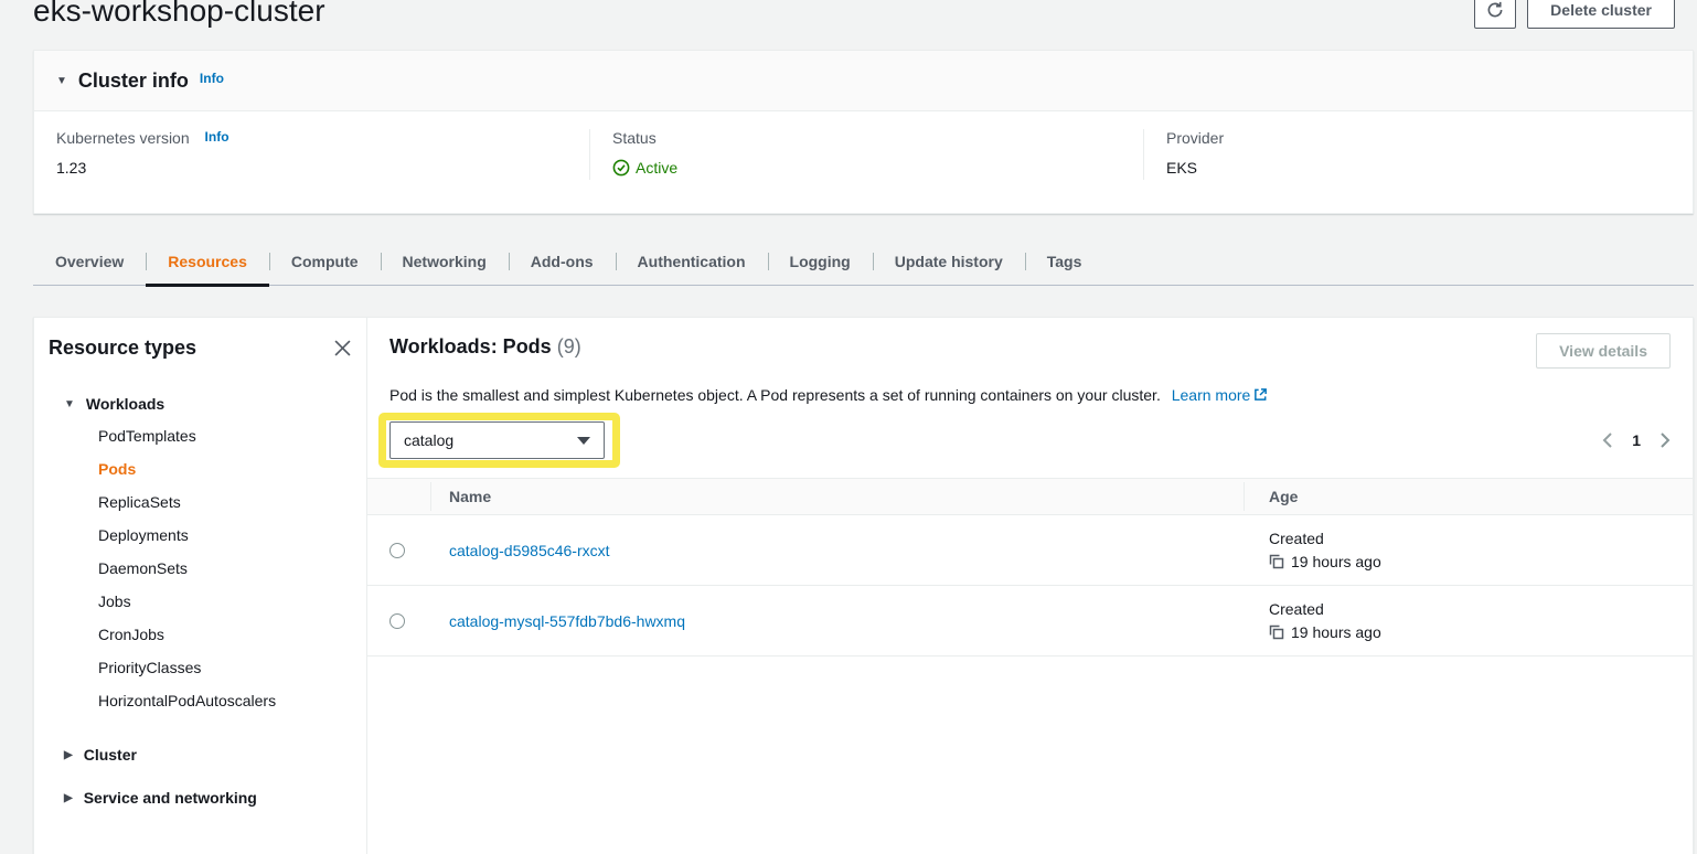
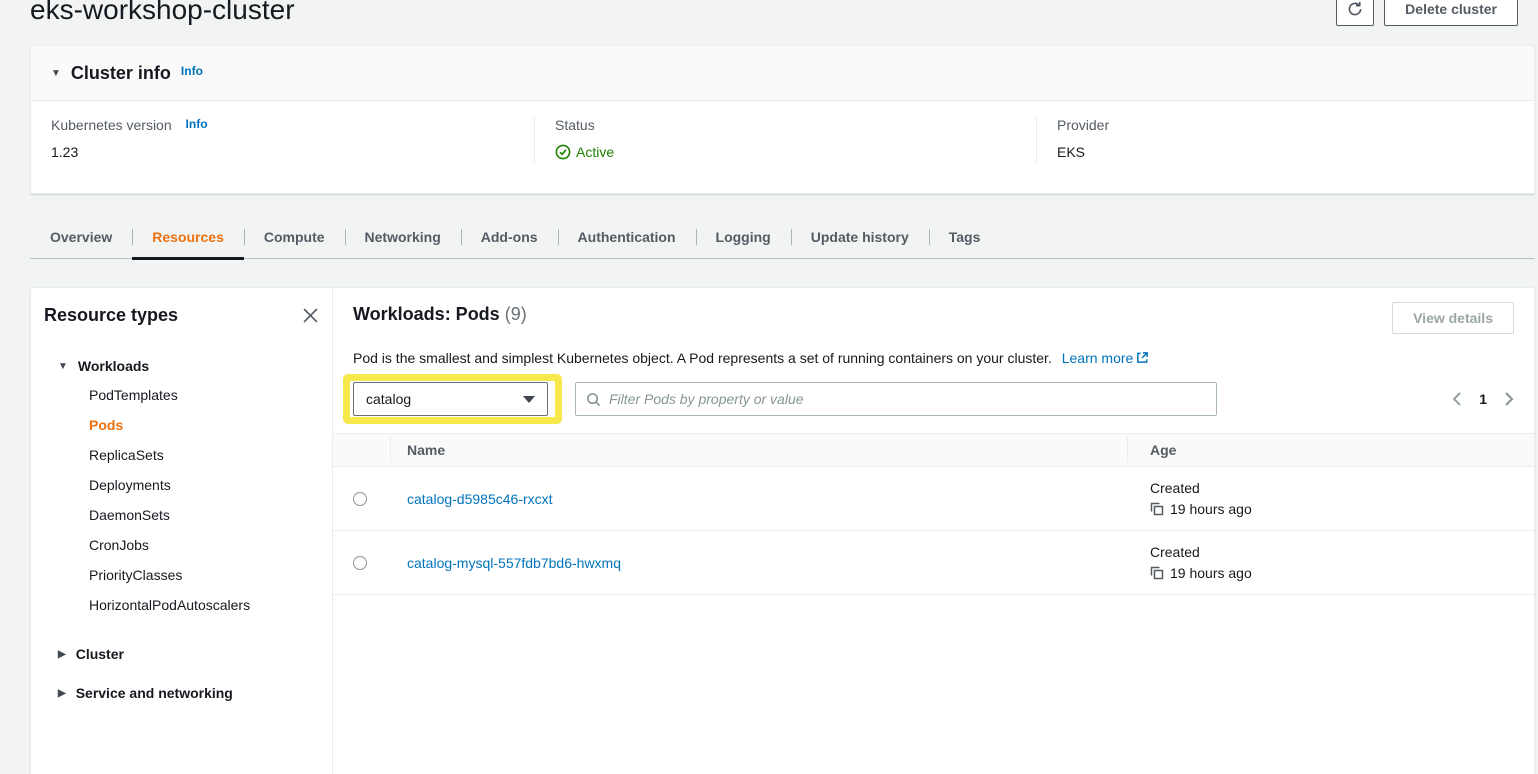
  eks-workshop-cluster
  Delete cluster
  ▼
  Cluster info
  Info
  Kubernetes version Info
  1.23
  Status
  Active
  Provider
  EKS
  Overview
  Resources
  Compute
  Networking
  Add-ons
  Authentication
  Logging
  Update history
  Tags
  Resource types
  ▼
  Workloads
  PodTemplates
  Pods
  ReplicaSets
  Deployments
  DaemonSets
- Jobs
  CronJobs
  PriorityClasses
  HorizontalPodAutoscalers
  ▶
  Cluster
  ▶
  Service and networking
  Workloads: Pods (9)
  View details
  Pod is the smallest and simplest Kubernetes object. A Pod represents a set of running containers on your cluster. Learn more
  catalog
+ Filter Pods by property or value
  1
  Name
  Age
  catalog-d5985c46-rxcxt
  Created
  19 hours ago
  catalog-mysql-557fdb7bd6-hwxmq
  Created
  19 hours ago
